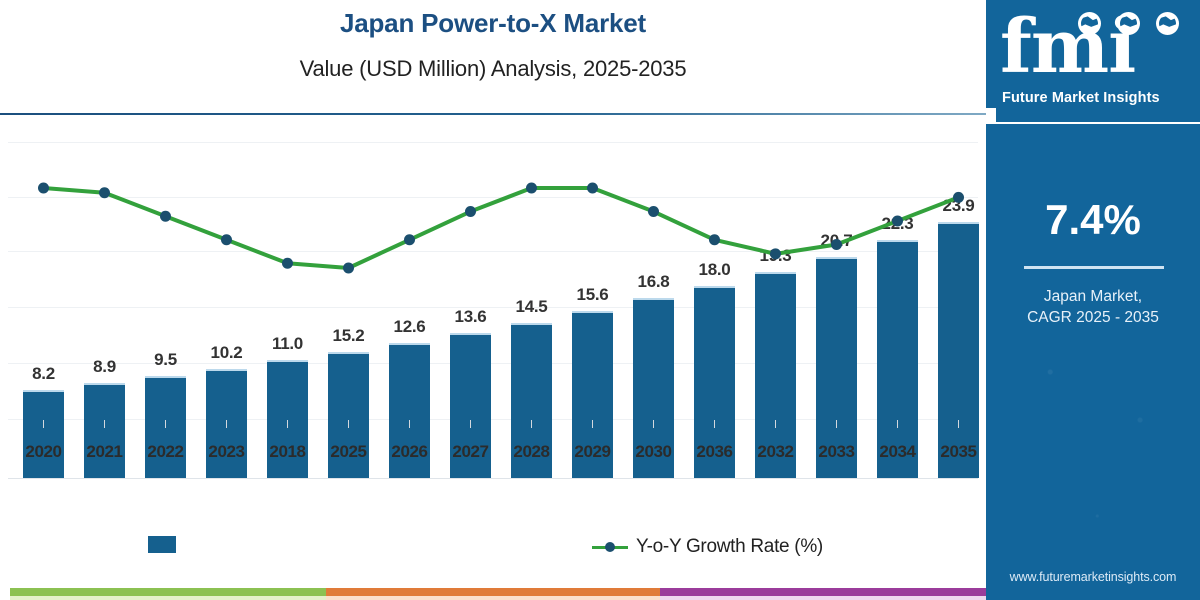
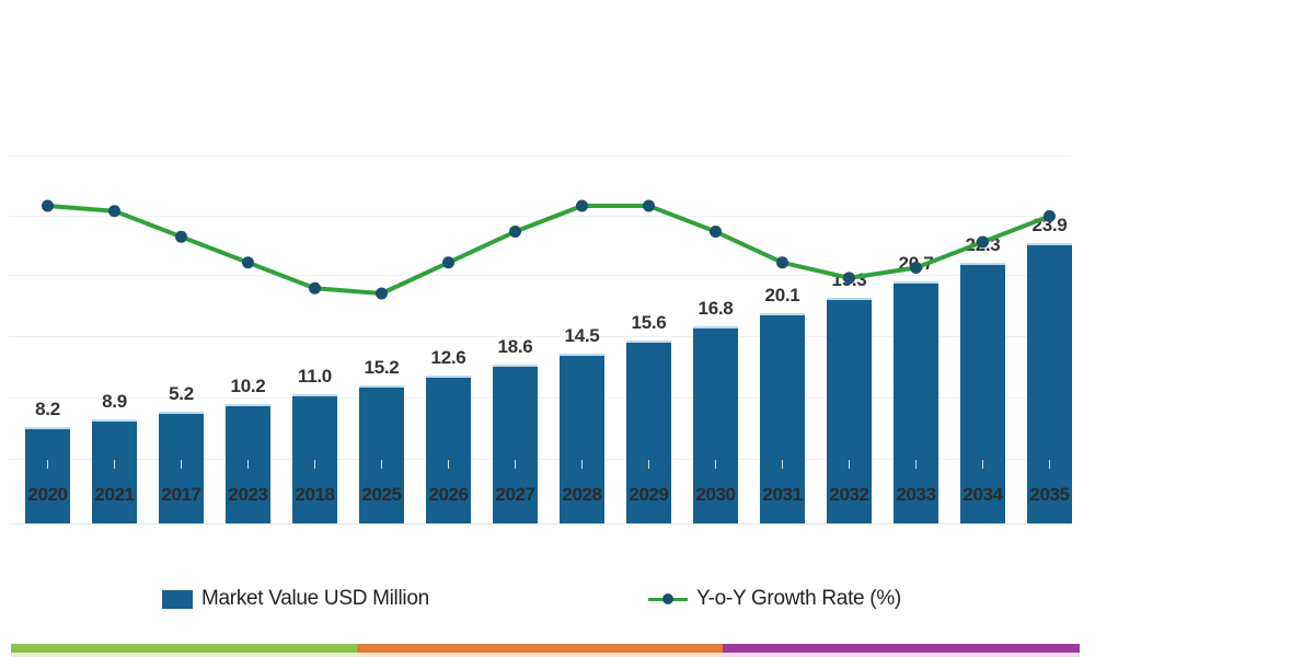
- Japan Power-to-X Market
- Value (USD Million) Analysis, 2025-2035
  8.2
  2020
  8.9
  2021
- 9.5
+ 5.2
- 2022
+ 2017
  10.2
  2023
  11.0
  2018
  15.2
  2025
  12.6
  2026
- 13.6
+ 18.6
  2027
  14.5
  2028
  15.6
  2029
  16.8
  2030
- 18.0
+ 20.1
- 2036
+ 2031
  2032
  2033
  2034
  23.9
  2035
+ Market Value USD Million
  Y-o-Y Growth Rate (%)
- fmi
- Future Market Insights
- 7.4%
- Japan Market,
- CAGR 2025 - 2035
- www.futuremarketinsights.com
